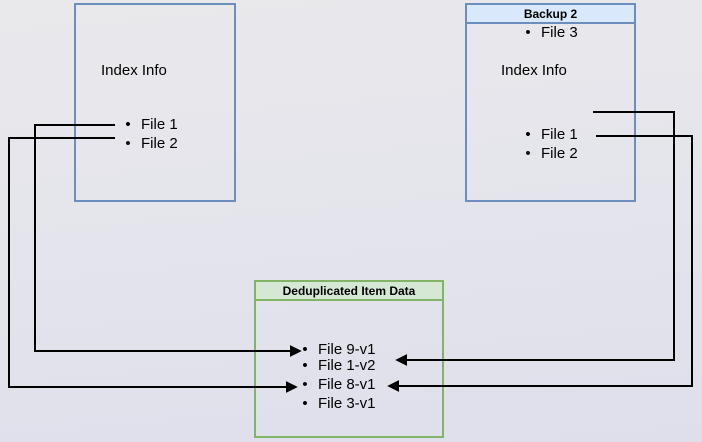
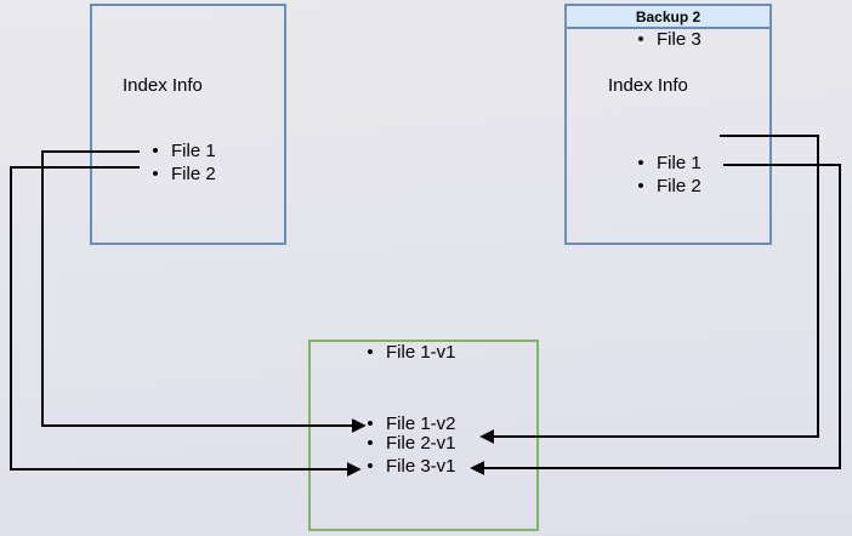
  Index Info
  •
  File 1
  •
  File 2
  Backup 2
  Index Info
  •
  File 1
  •
  File 2
  •
  File 3
- Deduplicated Item Data
  •
- File 9-v1
+ File 1-v1
  •
  File 1-v2
  •
- File 8-v1
+ File 2-v1
  •
  File 3-v1
